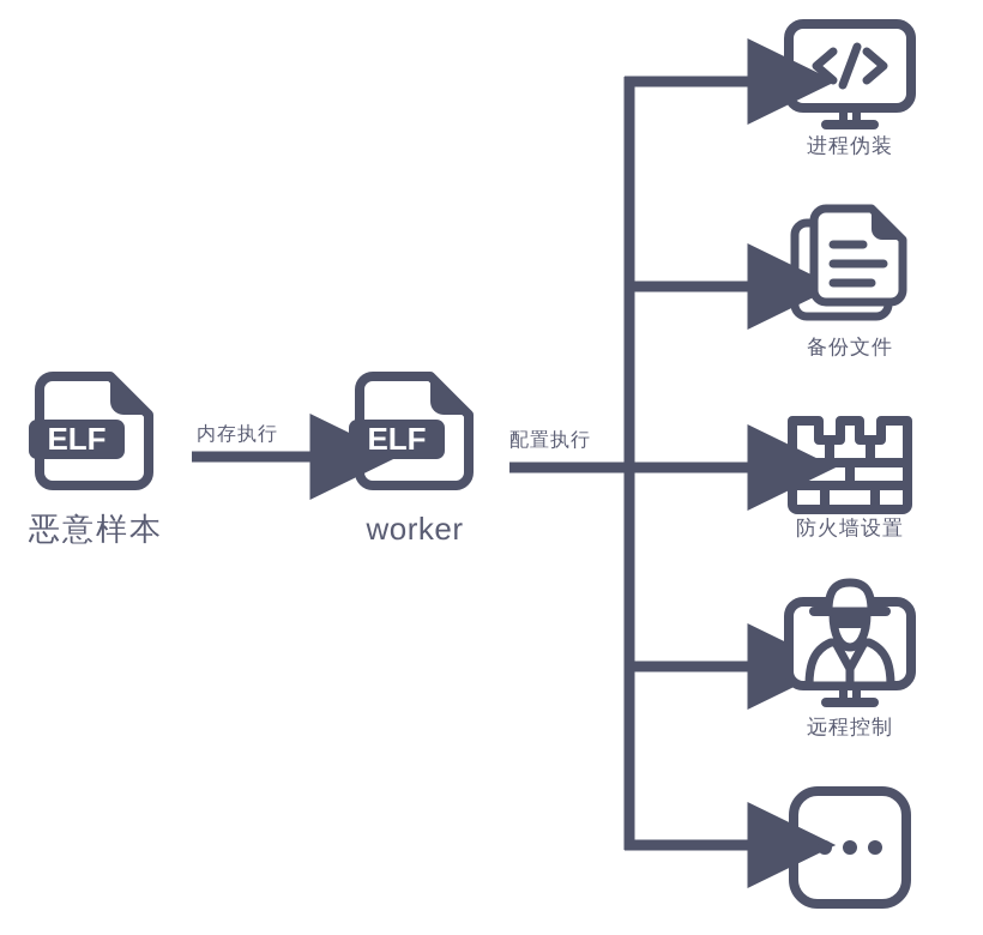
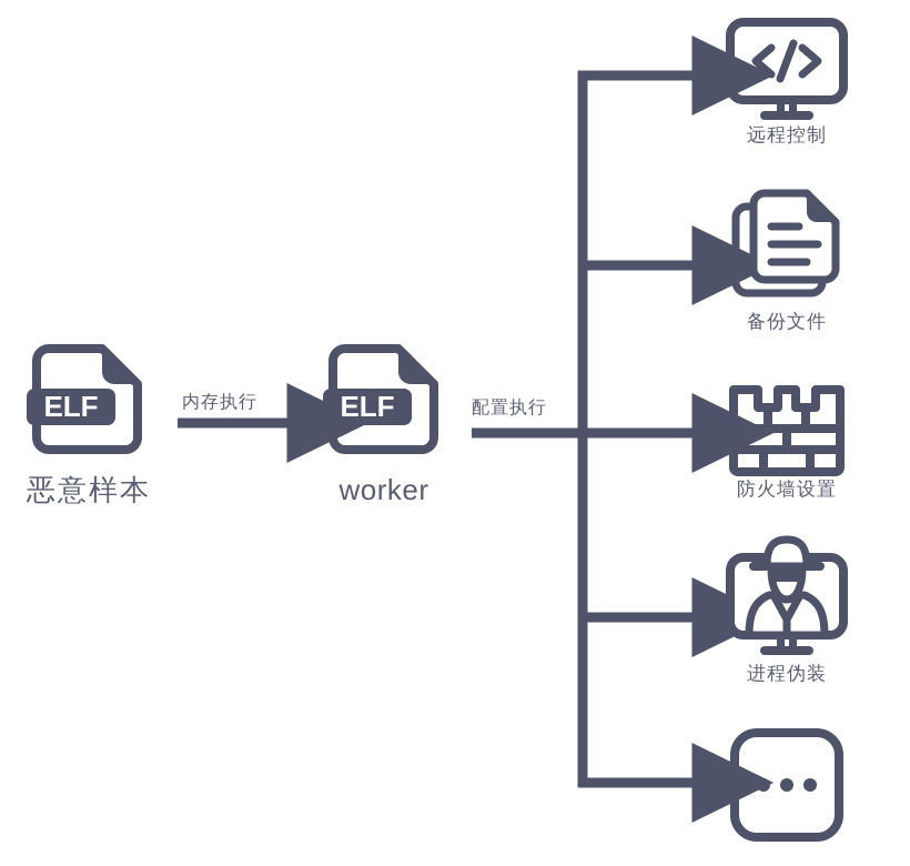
  内存执行
  配置执行
  ELF
  恶意样本
  ELF
  worker
- 进程伪装
+ 远程控制
  备份文件
  防火墙设置
- 远程控制
+ 进程伪装
